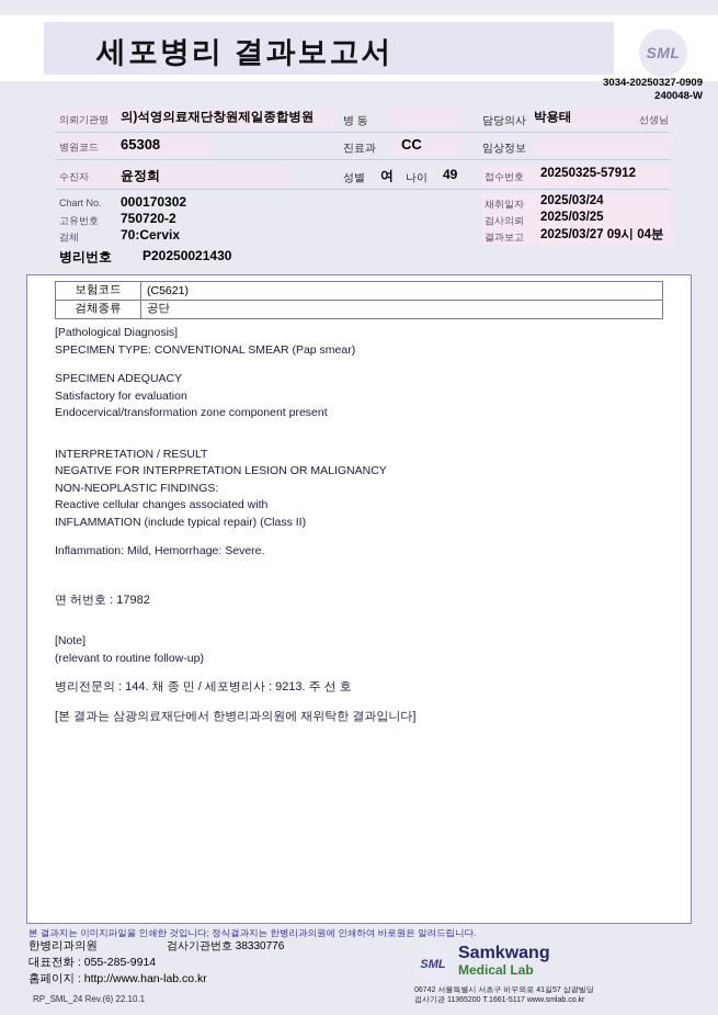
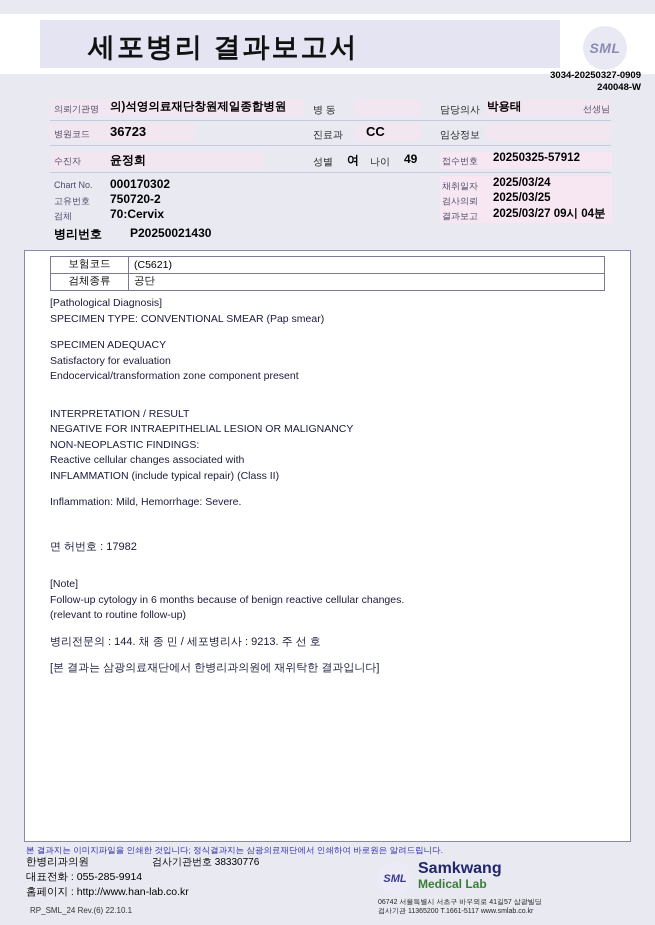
  세포병리 결과보고서
  SML
  3034-20250327-0909
  240048-W
  의뢰기관명
  의)석영의료재단창원제일종합병원
  병 동
  담당의사
  박용태
  선생님
  병원코드
- 65308
+ 36723
  진료과
  CC
  임상정보
  수진자
  윤정희
  성별
  여
  나이
  49
  접수번호
  20250325-57912
  Chart No.
  000170302
  채취일자
  2025/03/24
  고유번호
  750720-2
  검사의뢰
  2025/03/25
  검체
  70:Cervix
  결과보고
  2025/03/27 09시 04분
  병리번호
  P20250021430
  보험코드	(C5621)
  검체종류	공단
  [Pathological Diagnosis]
  SPECIMEN TYPE: CONVENTIONAL SMEAR (Pap smear)
  SPECIMEN ADEQUACY
  Satisfactory for evaluation
  Endocervical/transformation zone component present
  INTERPRETATION / RESULT
- NEGATIVE FOR INTERPRETATION LESION OR MALIGNANCY
+ NEGATIVE FOR INTRAEPITHELIAL LESION OR MALIGNANCY
  NON-NEOPLASTIC FINDINGS:
  Reactive cellular changes associated with
  INFLAMMATION (include typical repair) (Class II)
  Inflammation: Mild, Hemorrhage: Severe.
  면 허번호 : 17982
  [Note]
+ Follow-up cytology in 6 months because of benign reactive cellular changes.
  (relevant to routine follow-up)
  병리전문의 : 144. 채 종 민 / 세포병리사 : 9213. 주 선 호
  [본 결과는 삼광의료재단에서 한병리과의원에 재위탁한 결과입니다]
- 본 결과지는 이미지파일을 인쇄한 것입니다; 정식결과지는 한병리과의원에 인쇄하여 바로원은 알려드립니다.
+ 본 결과지는 이미지파일을 인쇄한 것입니다; 정식결과지는 삼광의료재단에서 인쇄하여 바로원은 알려드립니다.
  한병리과의원
  대표전화 : 055-285-9914
  홈페이지 : http://www.han-lab.co.kr
  검사기관번호 38330776
  RP_SML_24 Rev.(6) 22.10.1
  SML
  Samkwang
  Medical Lab
